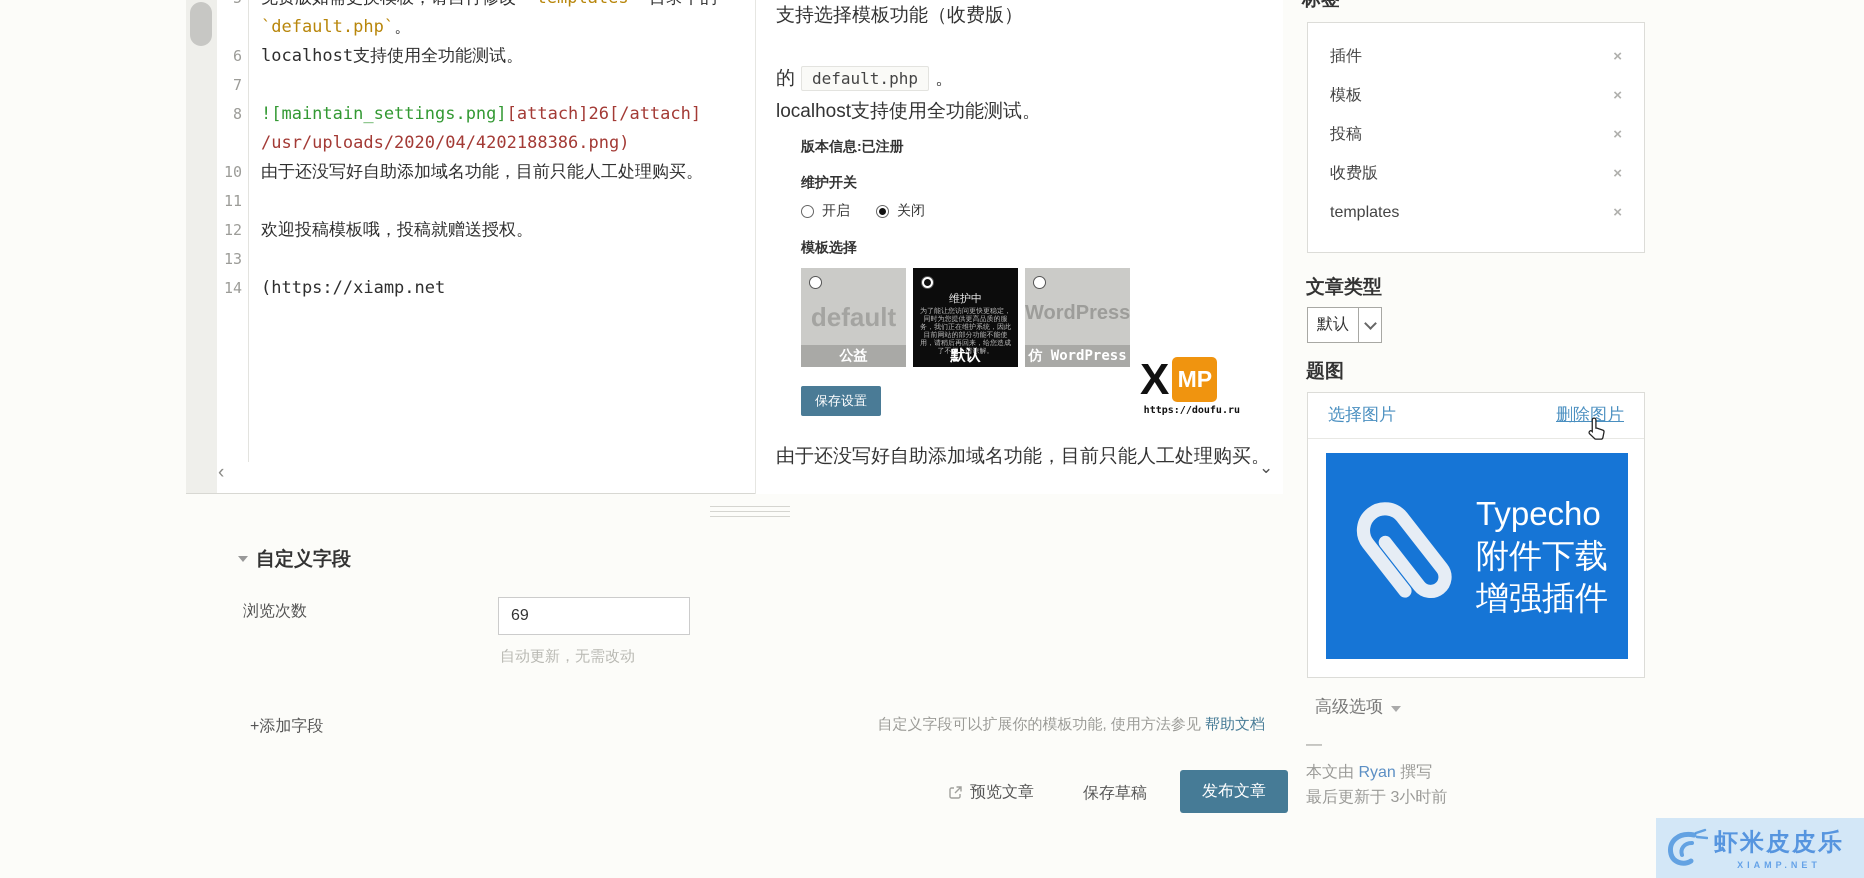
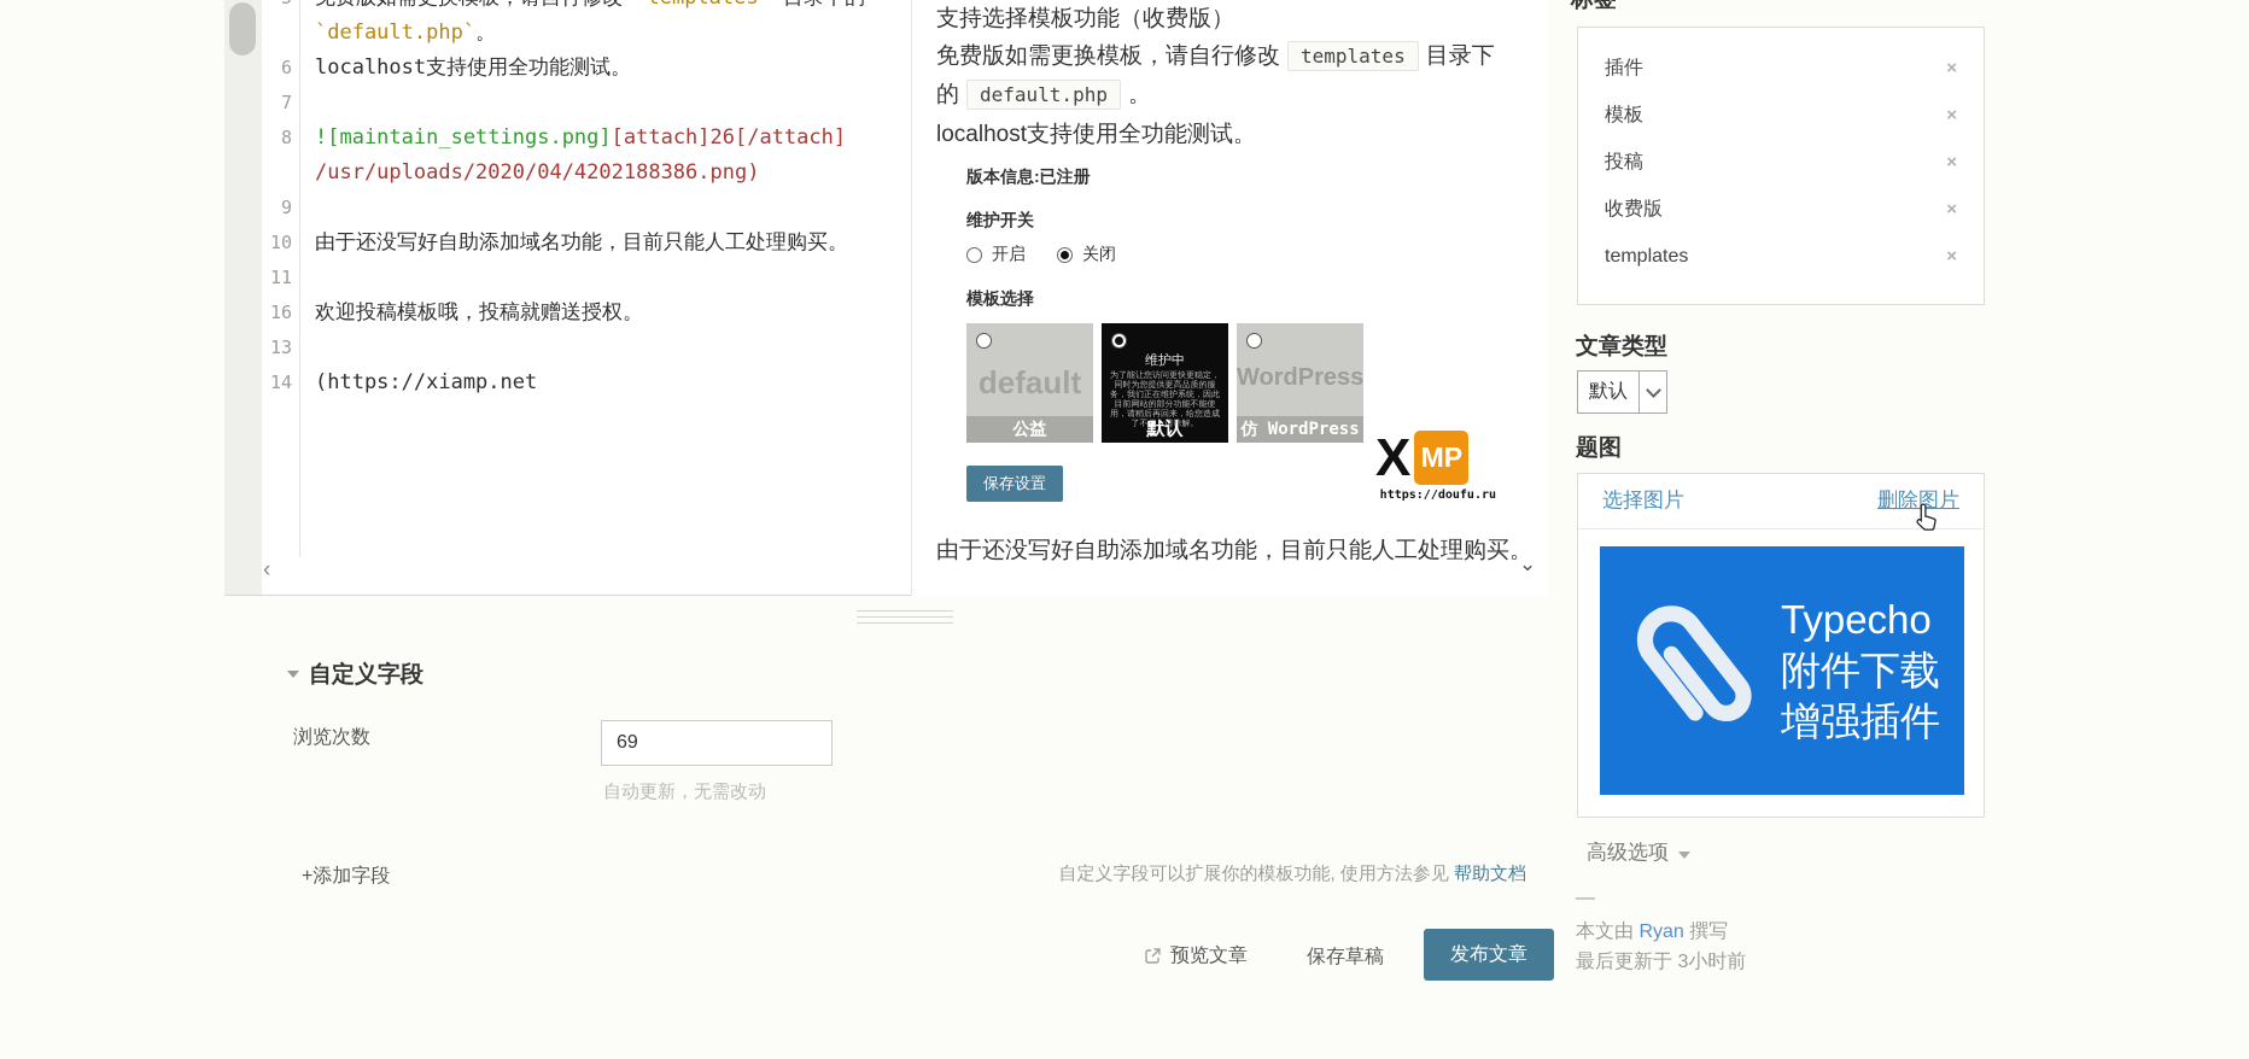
  `default.php`。
  6
  localhost支持使用全功能测试。
  7
  8
  ![maintain_settings.png][attach]26[/attach]
  /usr/uploads/2020/04/4202188386.png)
+ 9
  10
  由于还没写好自助添加域名功能，目前只能人工处理购买。
  11
- 12
+ 16
  欢迎投稿模板哦，投稿就赠送授权。
  13
  14
  (https://xiamp.net
  ‹
  支持选择模板功能（收费版）
+ 免费版如需更换模板，请自行修改 templates 目录下
  的 default.php 。
  localhost支持使用全功能测试。
  版本信息:已注册
  维护开关
  开启
  关闭
  模板选择
  default
  公益
  维护中
  默认
  WordPress
  仿 WordPress
  保存设置
  X
  MP
  https://doufu.ru
  由于还没写好自助添加域名功能，目前只能人工处理购买。
  ⌄
  自定义字段
  浏览次数
  69
  自动更新，无需改动
  +添加字段
  自定义字段可以扩展你的模板功能, 使用方法参见 帮助文档
  预览文章
  保存草稿
  发布文章
  插件
  ×
  模板
  ×
  投稿
  ×
  收费版
  ×
  templates
  ×
  文章类型
  默认
  题图
  选择图片
  删除图片
  Typecho
  附件下载
  增强插件
  高级选项
  —
  本文由 Ryan 撰写
  最后更新于 3小时前
- 虾米皮皮乐
- XIAMP.NET
